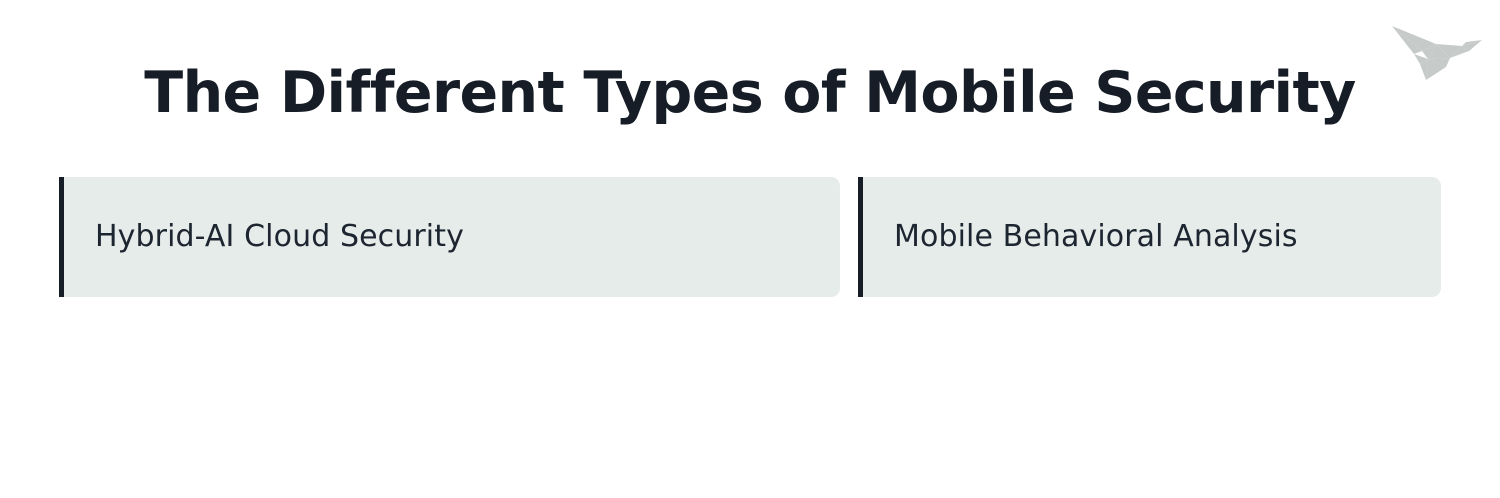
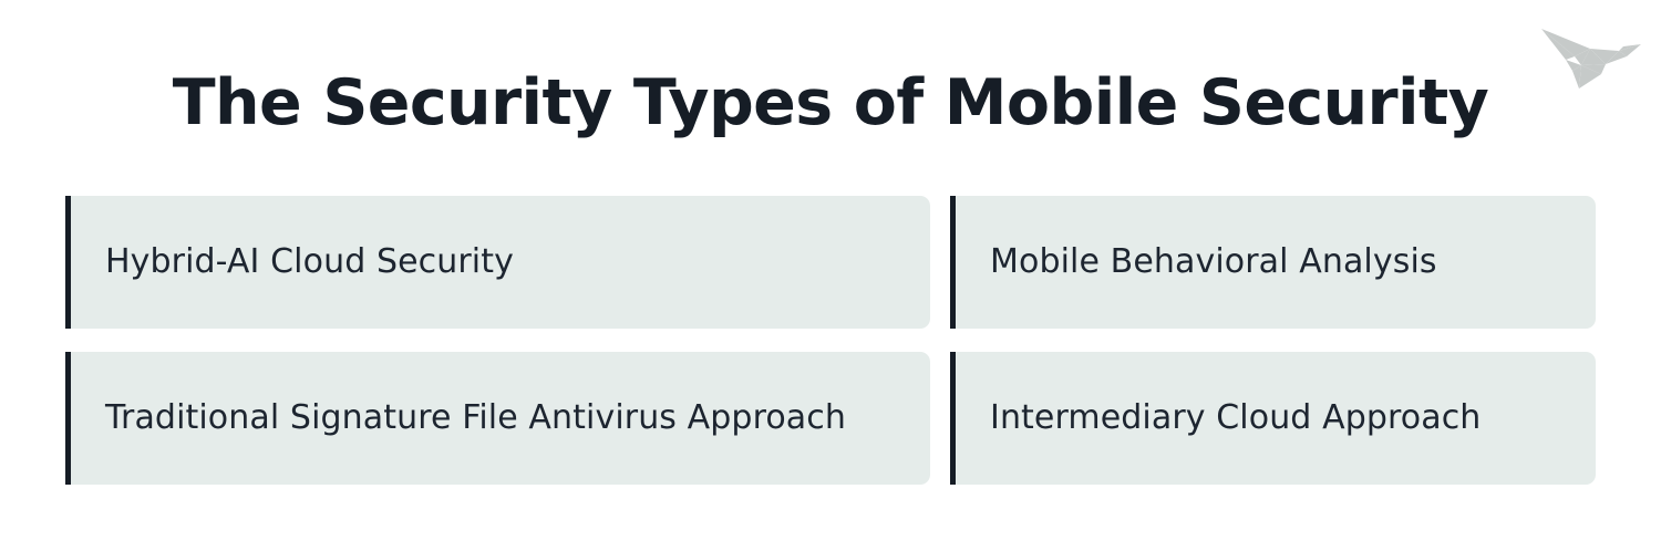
- The Different Types of Mobile Security
+ The Security Types of Mobile Security
  Hybrid-AI Cloud Security
  Mobile Behavioral Analysis
+ Traditional Signature File Antivirus Approach
+ Intermediary Cloud Approach
